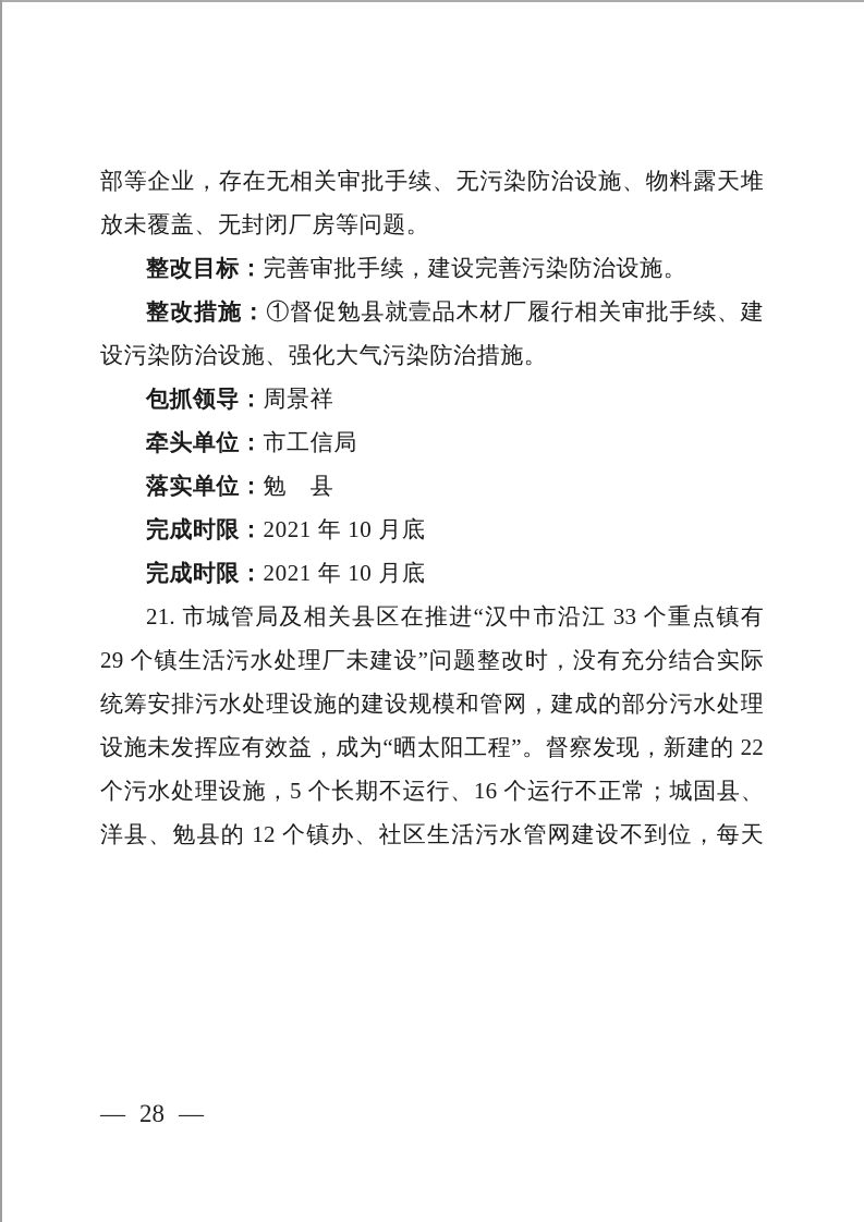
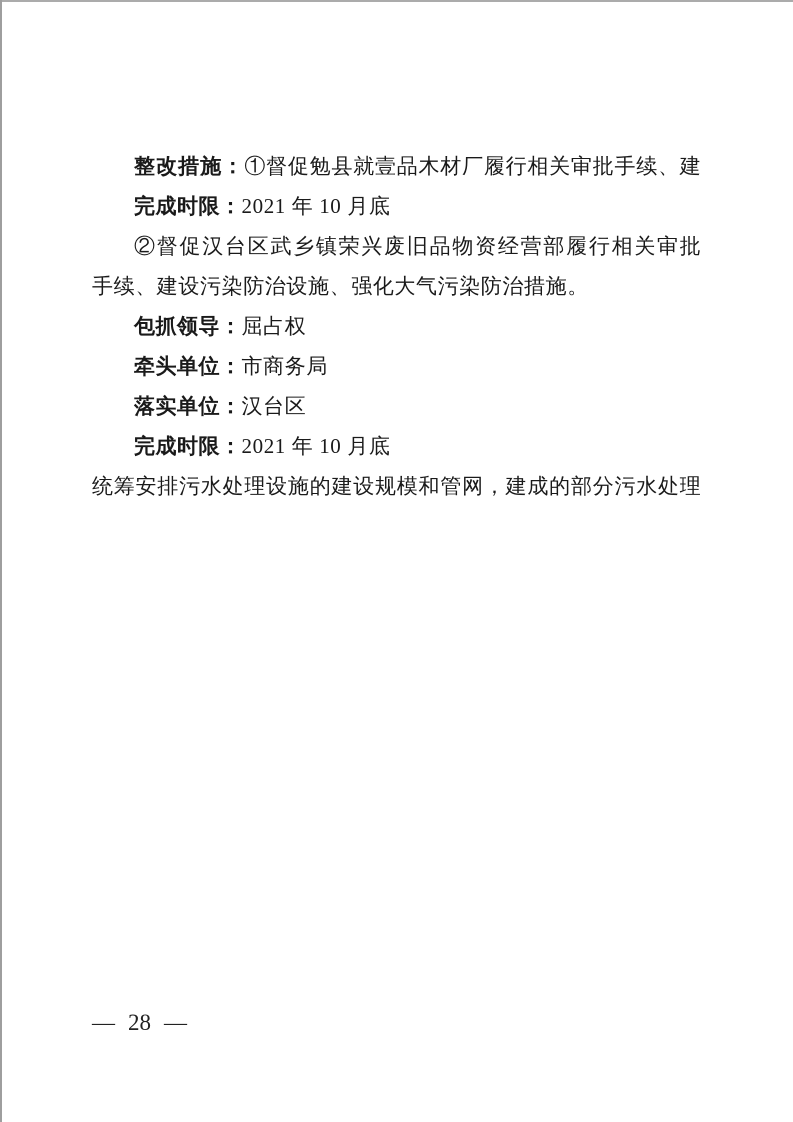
- 部等企业，存在无相关审批手续、无污染防治设施、物料露天堆
- 放未覆盖、无封闭厂房等问题。
- 整改目标：完善审批手续，建设完善污染防治设施。
  整改措施：①督促勉县就壹品木材厂履行相关审批手续、建
- 设污染防治设施、强化大气污染防治措施。
- 包抓领导：周景祥
- 牵头单位：市工信局
- 落实单位：勉 县
  完成时限：2021 年 10 月底
+ ②督促汉台区武乡镇荣兴废旧品物资经营部履行相关审批
+ 手续、建设污染防治设施、强化大气污染防治措施。
+ 包抓领导：屈占权
+ 牵头单位：市商务局
+ 落实单位：汉台区
  完成时限：2021 年 10 月底
- 21. 市城管局及相关县区在推进“汉中市沿江 33 个重点镇有
- 29 个镇生活污水处理厂未建设”问题整改时，没有充分结合实际
  统筹安排污水处理设施的建设规模和管网，建成的部分污水处理
- 设施未发挥应有效益，成为“晒太阳工程”。督察发现，新建的 22
- 个污水处理设施，5 个长期不运行、16 个运行不正常；城固县、
- 洋县、勉县的 12 个镇办、社区生活污水管网建设不到位，每天
  — 28 —
